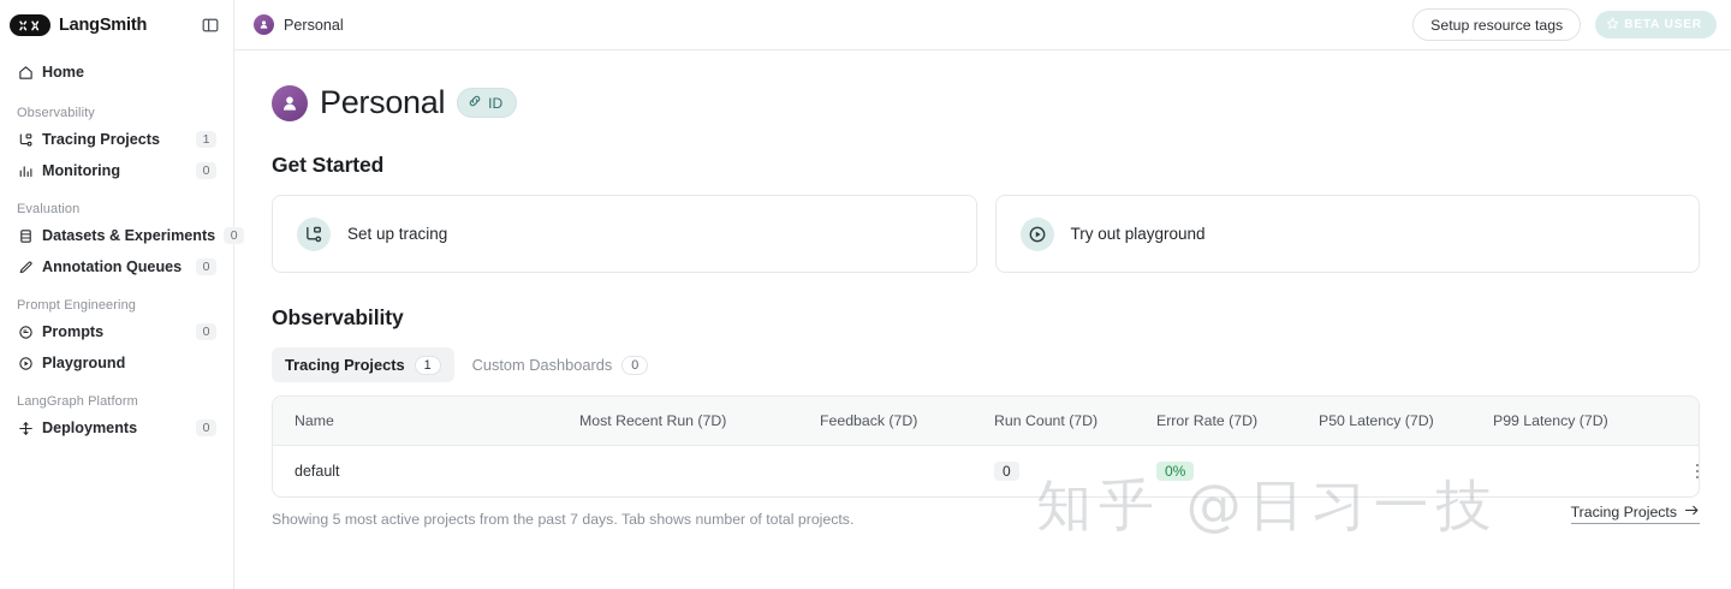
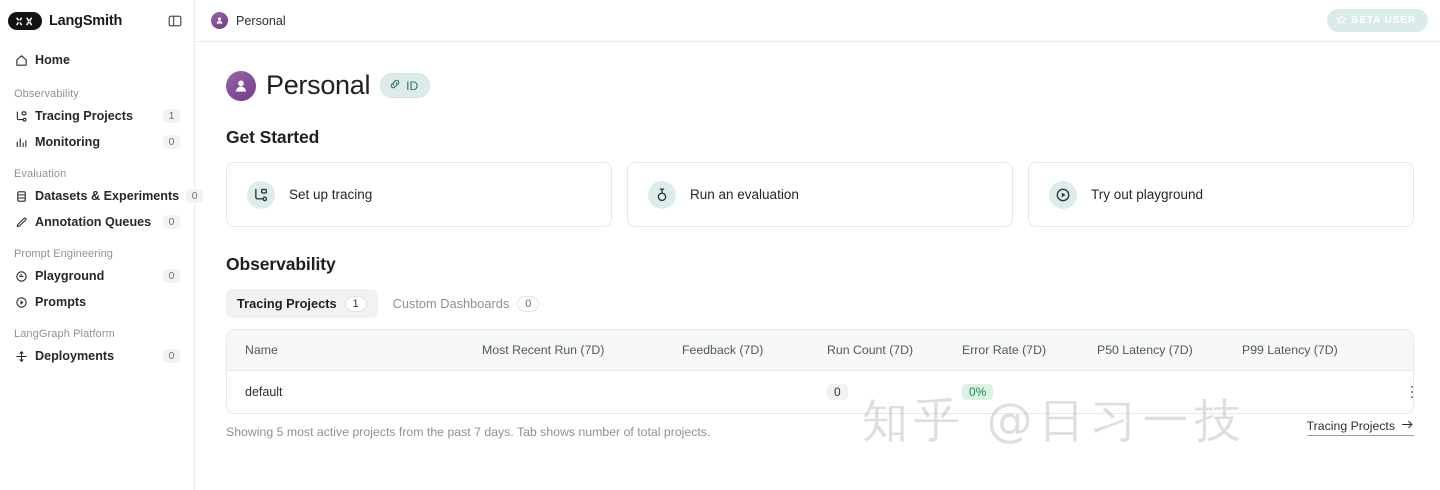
  LangSmith
  Home
  Observability
  Tracing Projects
  1
  Monitoring
  0
  Evaluation
  Datasets & Experiments
  0
  Annotation Queues
  0
  Prompt Engineering
- Prompts
+ Playground
  0
- Playground
+ Prompts
  LangGraph Platform
  Deployments
  0
  Personal
- Setup resource tags
  BETA USER
  Personal
  ID
  Get Started
  Set up tracing
+ Run an evaluation
  Try out playground
  Observability
  Tracing Projects
  1
  Custom Dashboards
  0
  Name	Most Recent Run (7D)	Feedback (7D)	Run Count (7D)	Error Rate (7D)	P50 Latency (7D)	P99 Latency (7D)
  default			0	0%
  Showing 5 most active projects from the past 7 days. Tab shows number of total projects.
  Tracing Projects
  知乎 @日习一技
